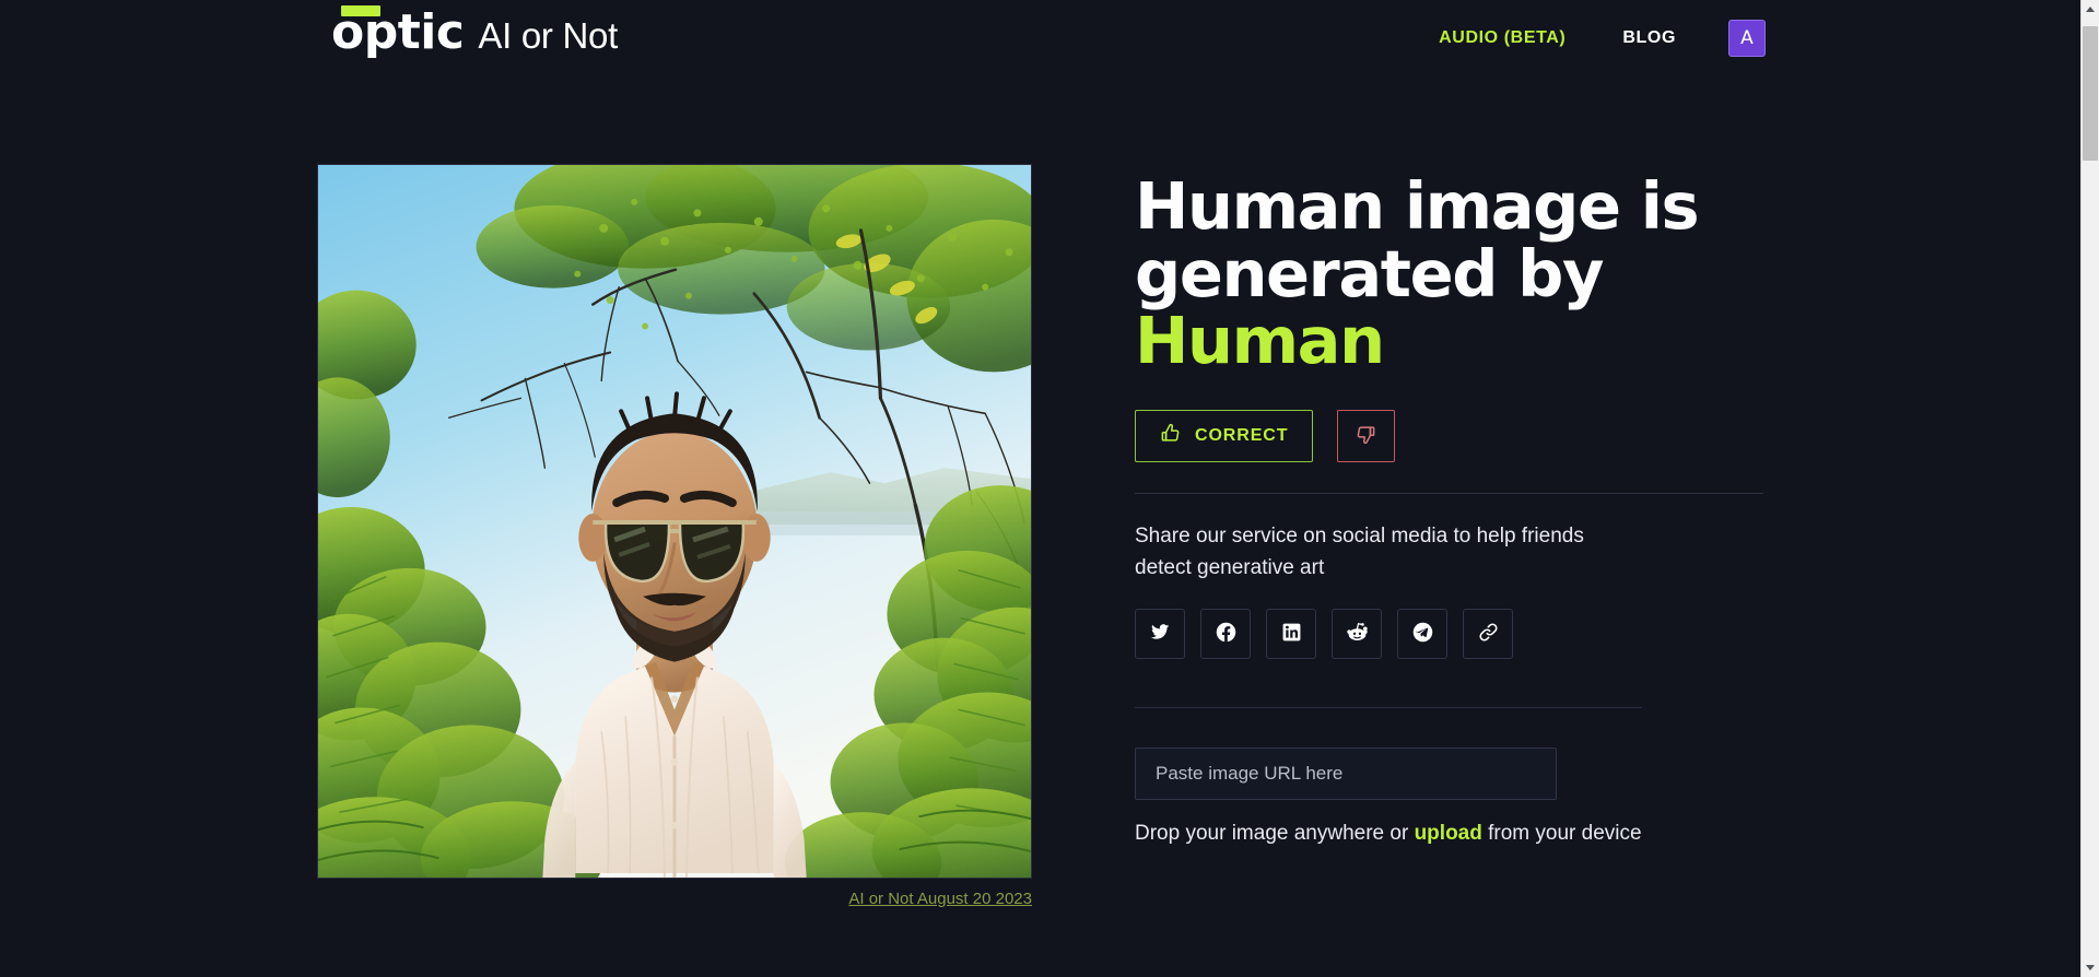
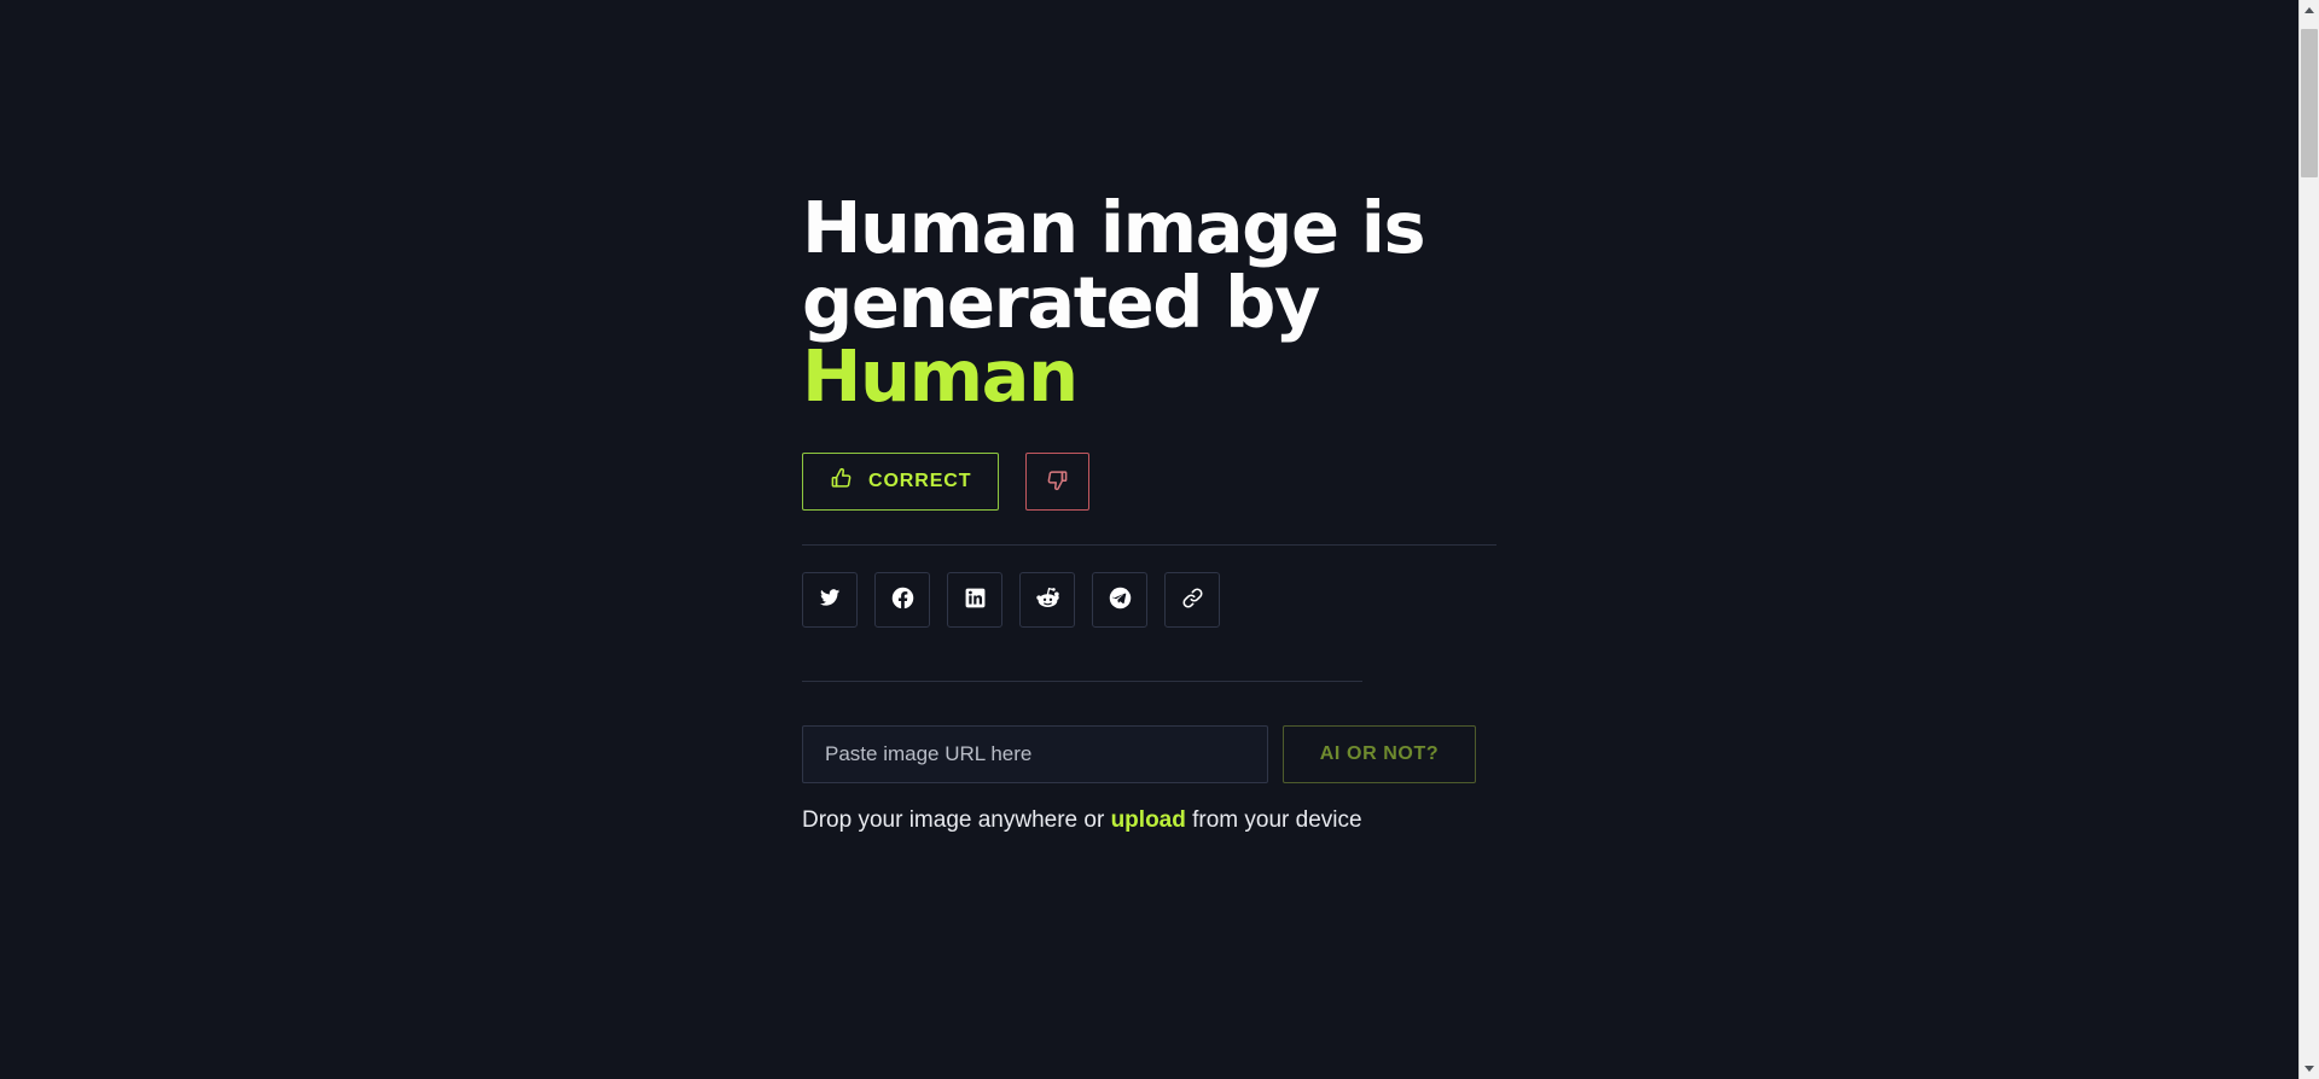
- optic
- AI or Not
- AUDIO (BETA)
- BLOG
- A
- AI or Not August 20 2023
  Human image is generated by
  Human
  CORRECT
- Share our service on social media to help friends detect generative art
  Paste image URL here
+ AI OR NOT?
  Drop your image anywhere or upload from your device
